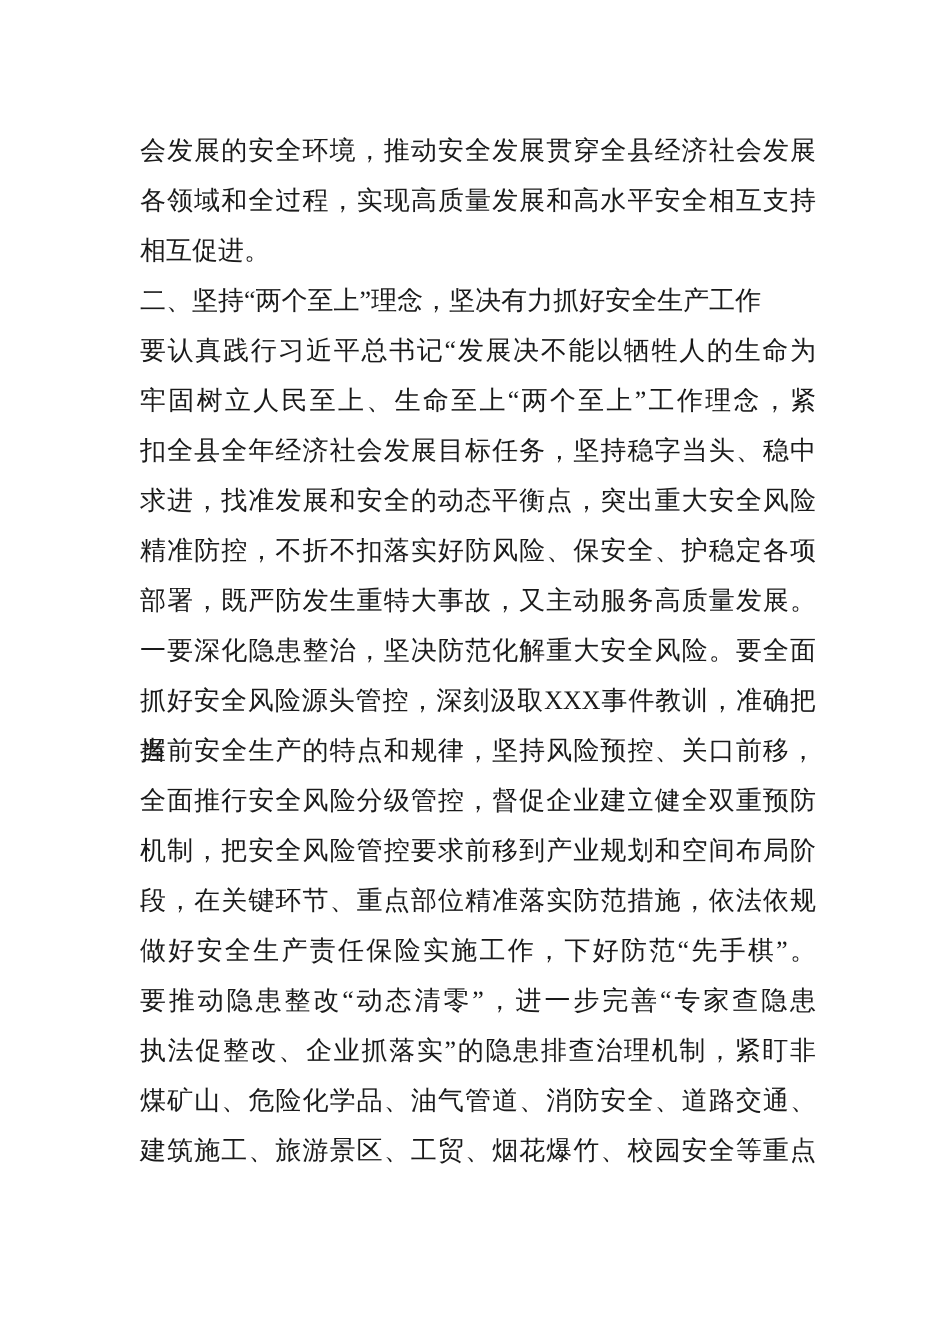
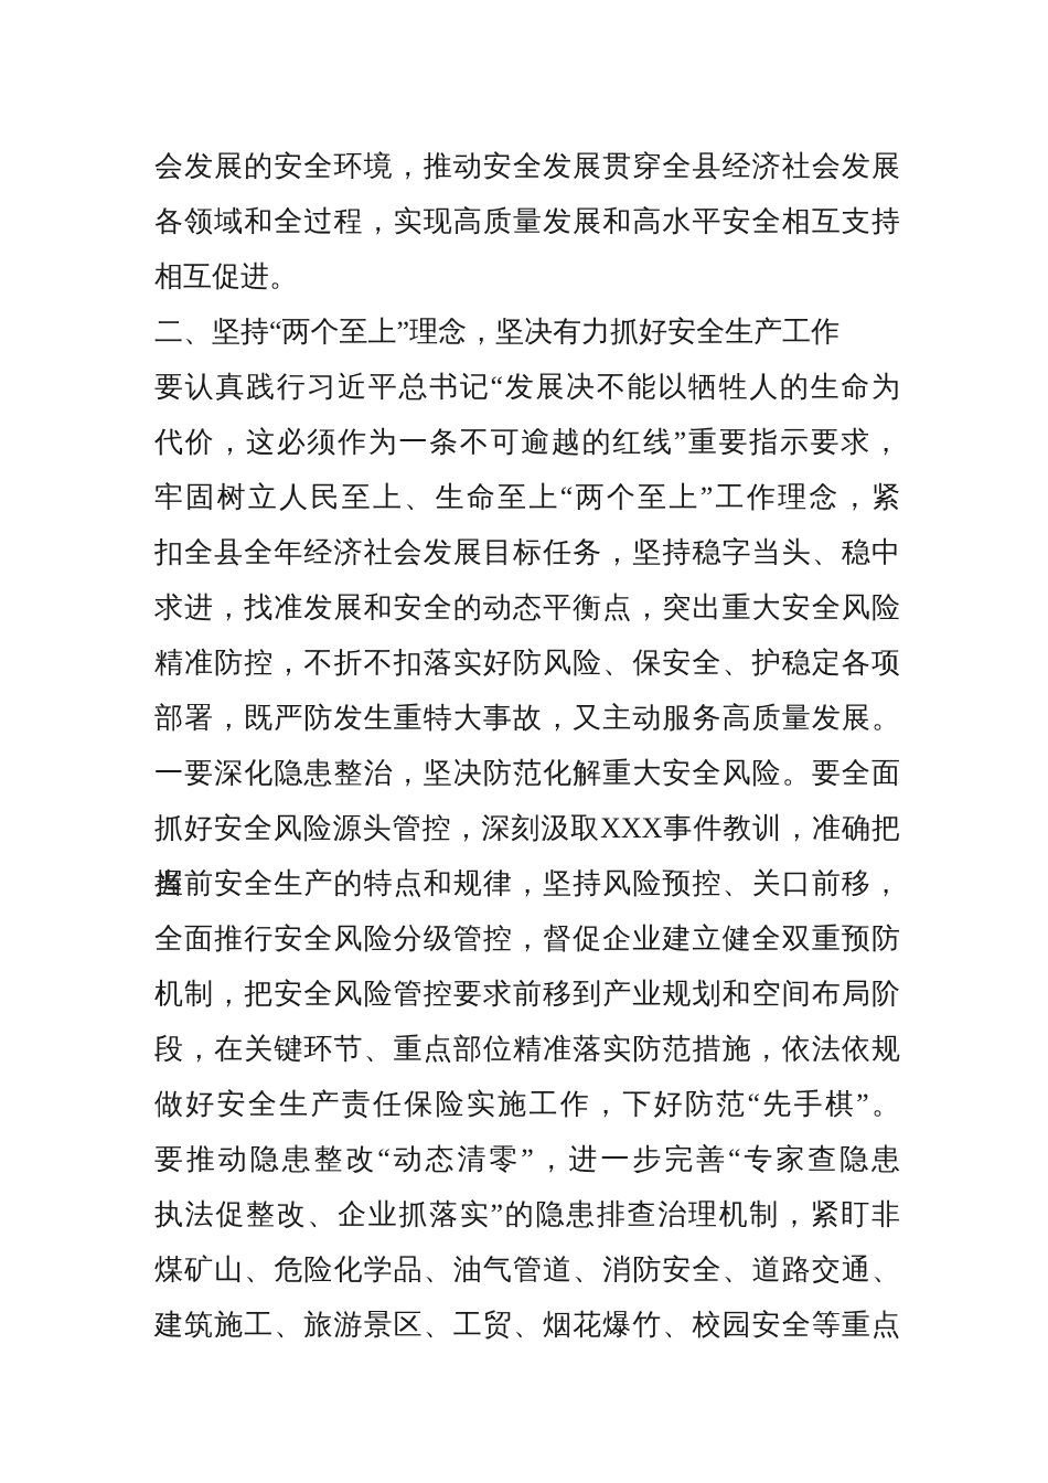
  会发展的安全环境，推动安全发展贯穿全县经济社会发展
  各领域和全过程，实现高质量发展和高水平安全相互支持
  相互促进。
  二、坚持“两个至上”理念，坚决有力抓好安全生产工作
  要认真践行习近平总书记“发展决不能以牺牲人的生命为
+ 代价，这必须作为一条不可逾越的红线”重要指示要求，
  牢固树立人民至上、生命至上“两个至上”工作理念，紧
  扣全县全年经济社会发展目标任务，坚持稳字当头、稳中
  求进，找准发展和安全的动态平衡点，突出重大安全风险
  精准防控，不折不扣落实好防风险、保安全、护稳定各项
  部署，既严防发生重特大事故，又主动服务高质量发展。
  一要深化隐患整治，坚决防范化解重大安全风险。要全面
  抓好安全风险源头管控，深刻汲取XXX事件教训，准确把握
  当前安全生产的特点和规律，坚持风险预控、关口前移，
  全面推行安全风险分级管控，督促企业建立健全双重预防
  机制，把安全风险管控要求前移到产业规划和空间布局阶
  段，在关键环节、重点部位精准落实防范措施，依法依规
  做好安全生产责任保险实施工作，下好防范“先手棋”。
  要推动隐患整改“动态清零”，进一步完善“专家查隐患
  执法促整改、企业抓落实”的隐患排查治理机制，紧盯非
  煤矿山、危险化学品、油气管道、消防安全、道路交通、
  建筑施工、旅游景区、工贸、烟花爆竹、校园安全等重点
